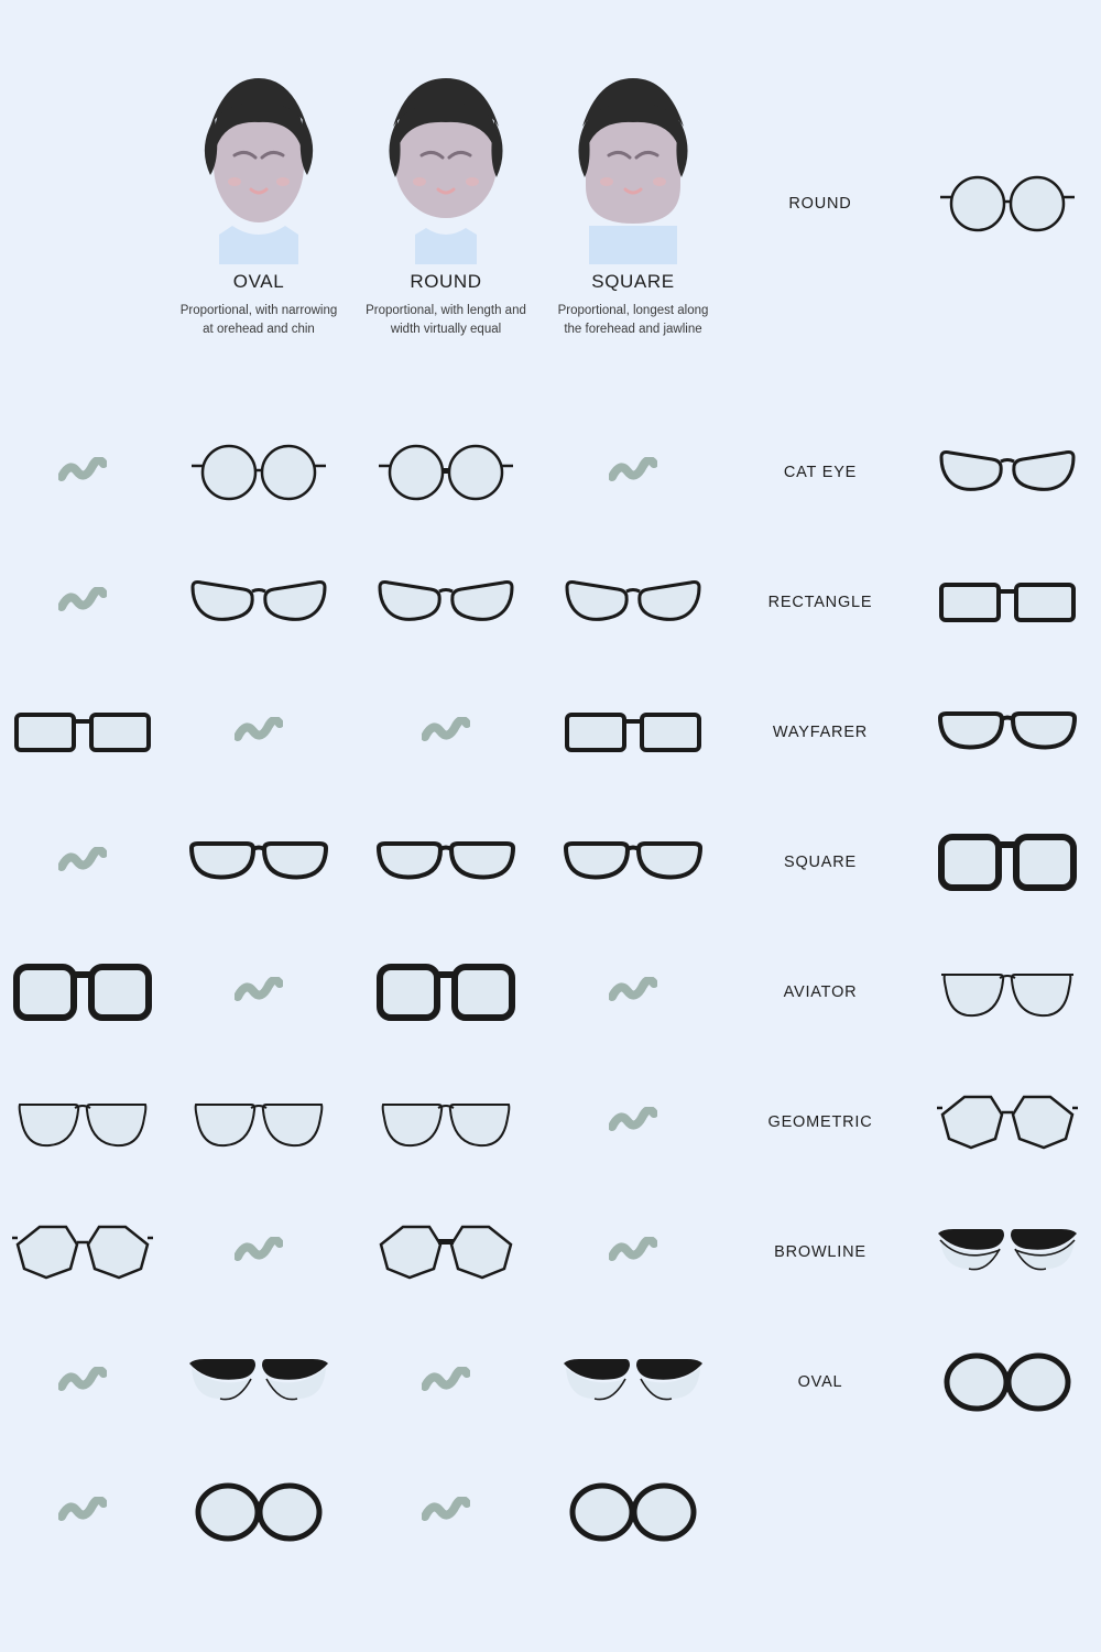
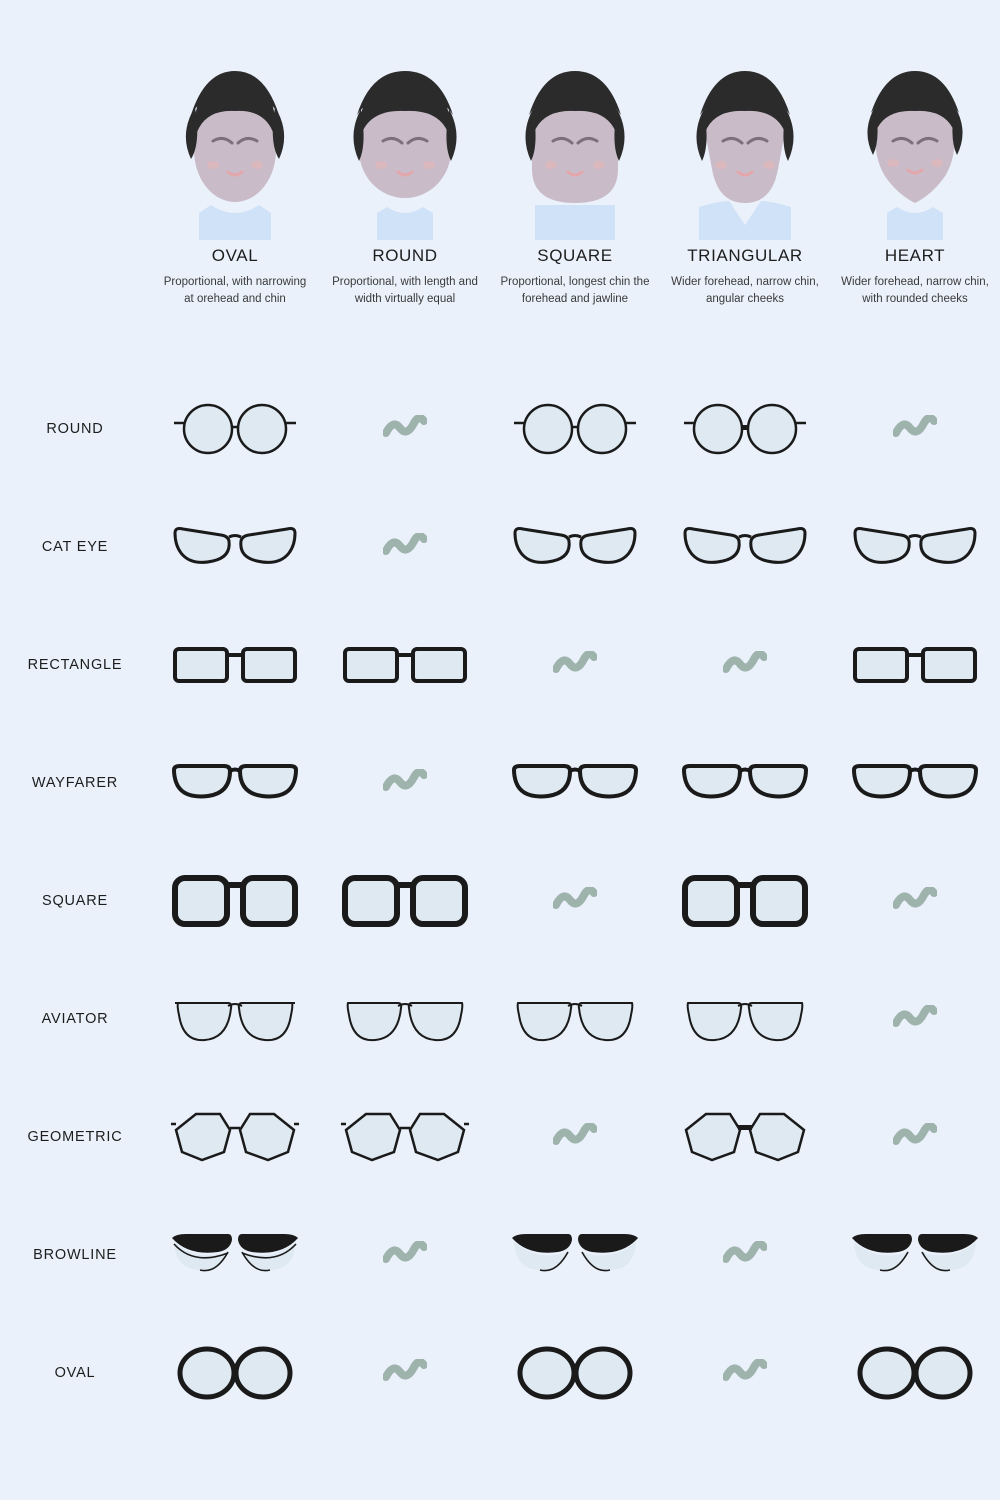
  OVAL
  Proportional, with narrowing at orehead and chin
  ROUND
  Proportional, with length and width virtually equal
  SQUARE
- Proportional, longest along the forehead and jawline
+ Proportional, longest chin the forehead and jawline
+ TRIANGULAR
+ Wider forehead, narrow chin, angular cheeks
+ HEART
+ Wider forehead, narrow chin, with rounded cheeks
  ROUND
  CAT EYE
  RECTANGLE
  WAYFARER
  SQUARE
  AVIATOR
  GEOMETRIC
  BROWLINE
  OVAL
